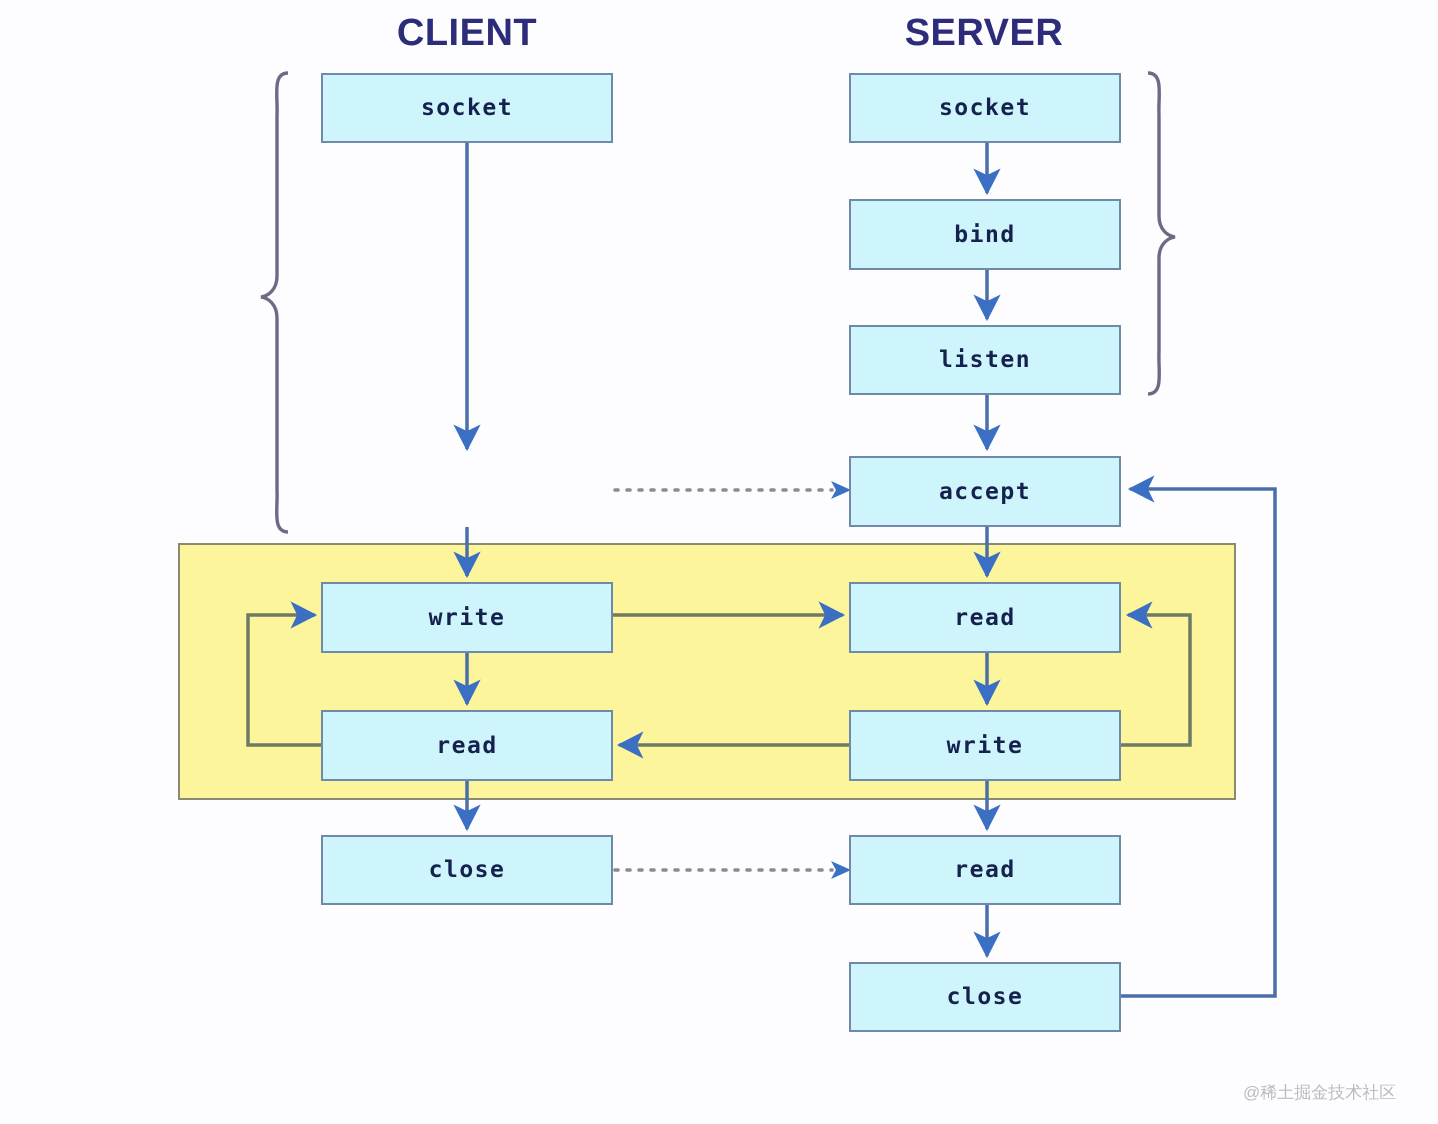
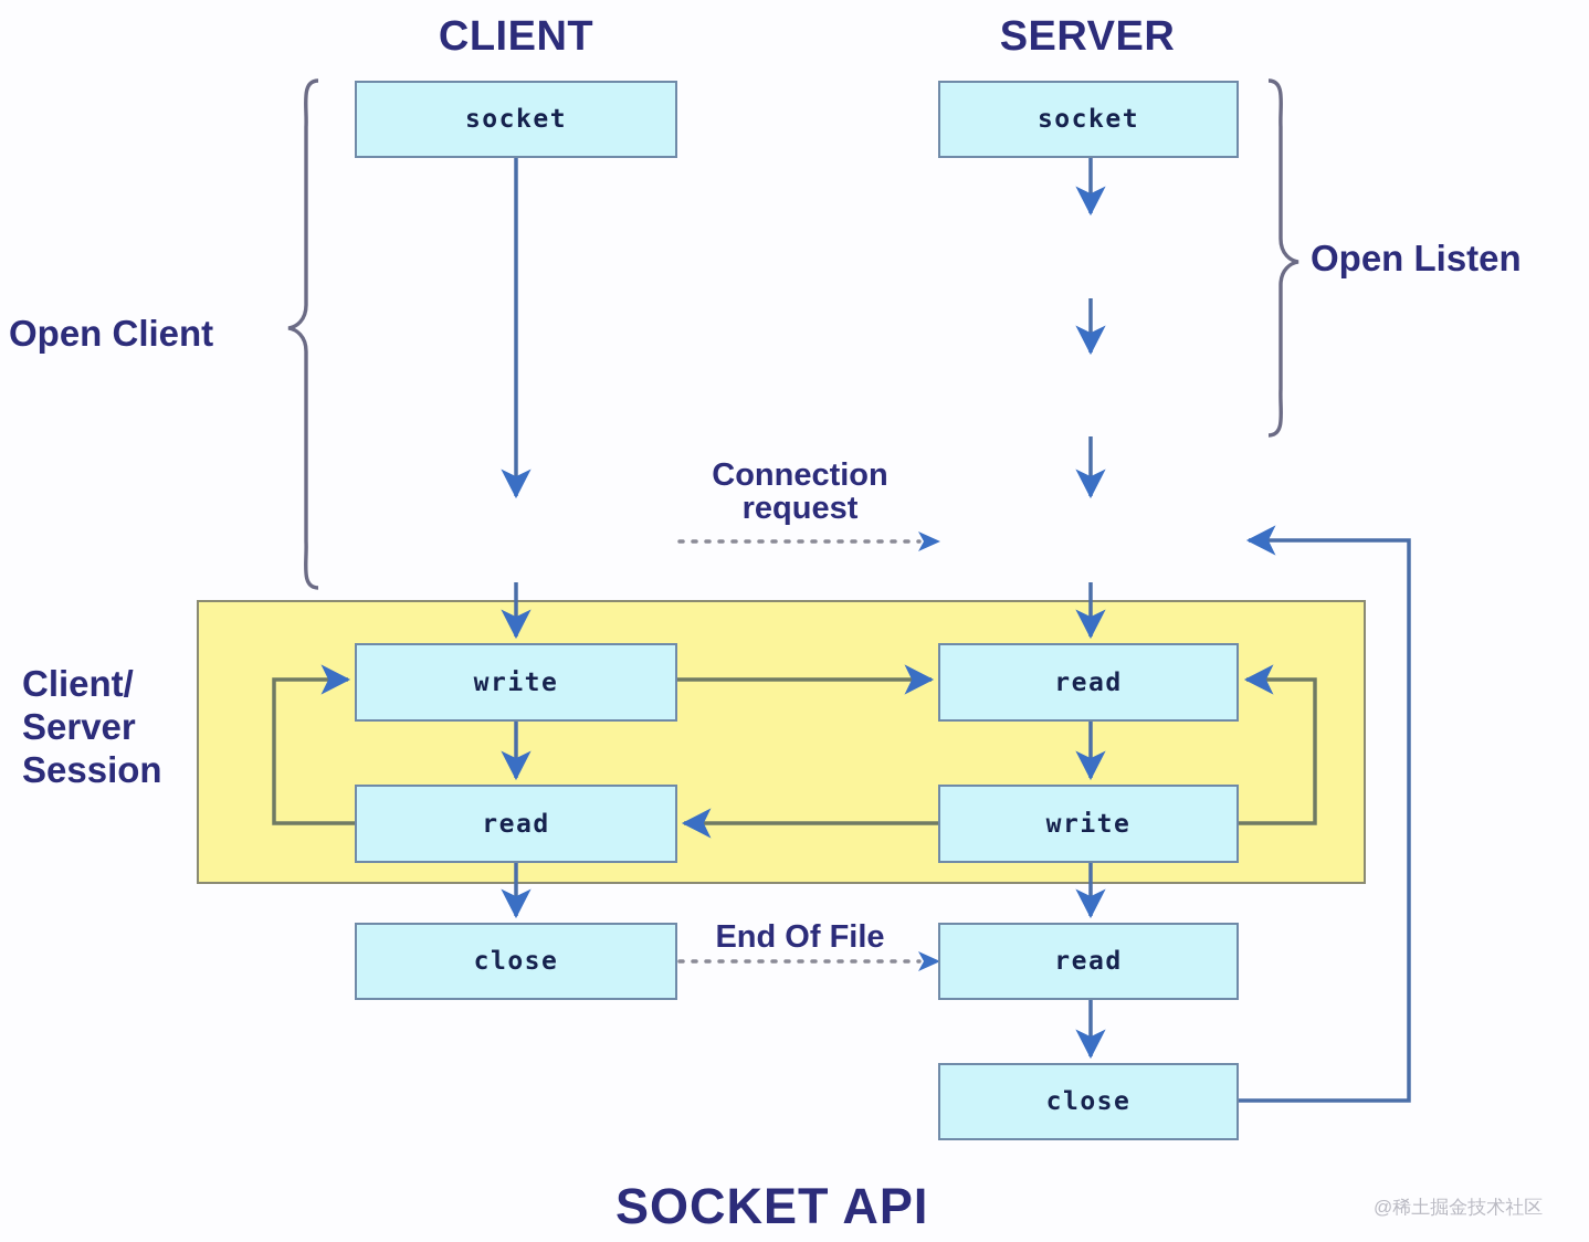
  CLIENT
  SERVER
  socket
  write
  read
  close
  socket
- bind
- listen
- accept
  read
  write
  read
  close
+ Open Client
+ Open Listen
+ Client/
+ Server
+ Session
+ Connection
+ request
+ End Of File
+ SOCKET API
  @稀土掘金技术社区
